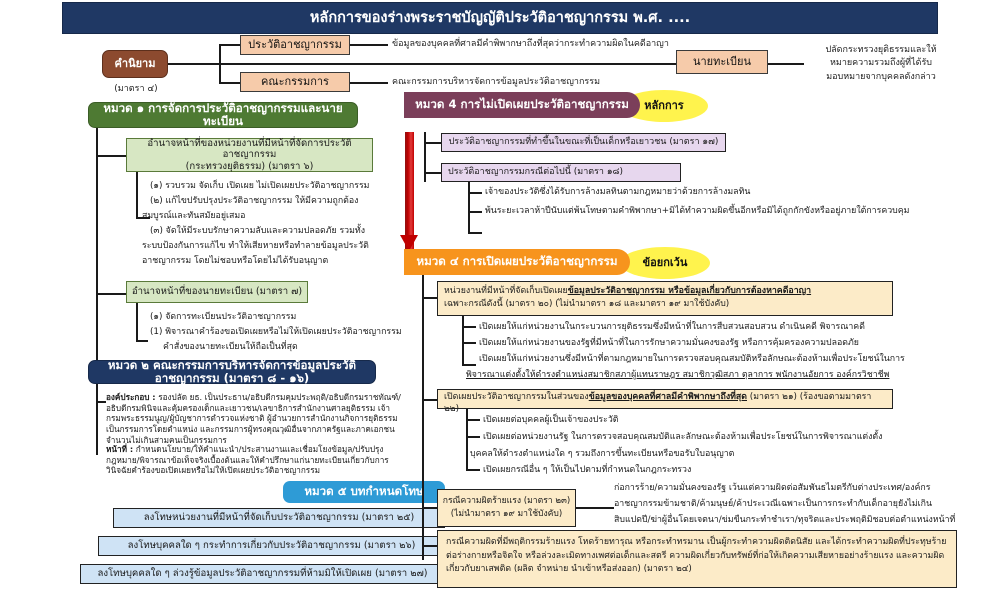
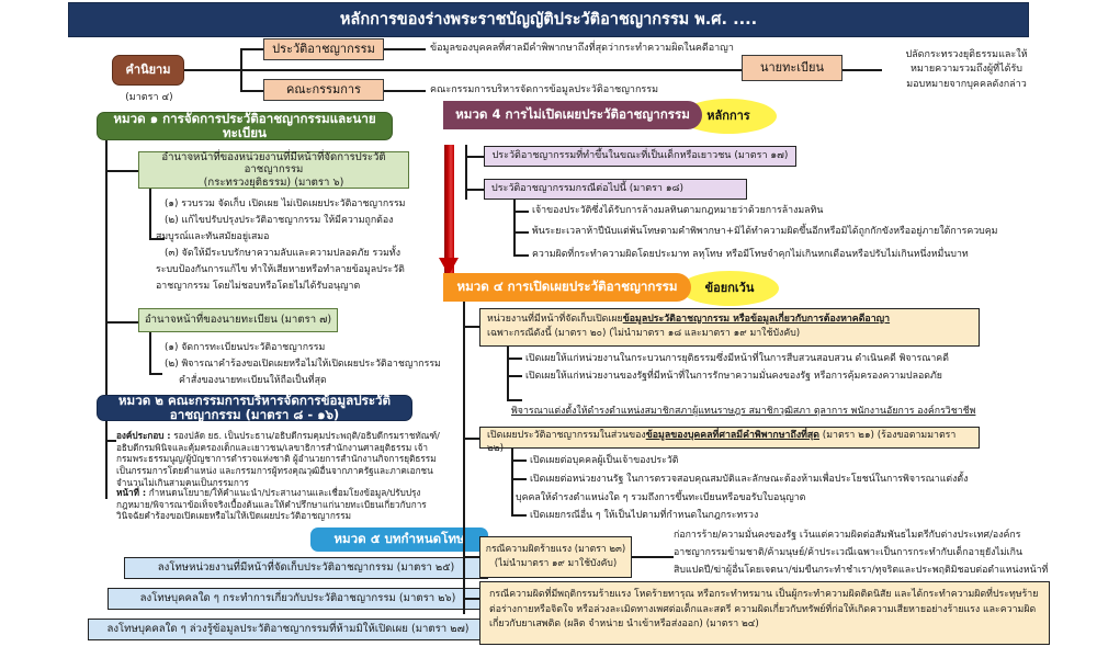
  หลักการของร่างพระราชบัญญัติประวัติอาชญากรรม พ.ศ. ....
  คำนิยาม
  (มาตรา ๔)
  ประวัติอาชญากรรม
  ข้อมูลของบุคคลที่ศาลมีคำพิพากษาถึงที่สุดว่ากระทำความผิดในคดีอาญา
  คณะกรรมการ
  คณะกรรมการบริหารจัดการข้อมูลประวัติอาชญากรรม
  นายทะเบียน
  ปลัดกระทรวงยุติธรรมและให้
  หมายความรวมถึงผู้ที่ได้รับ
  มอบหมายจากบุคคลดังกล่าว
  หมวด ๑ การจัดการประวัติอาชญากรรมและนายทะเบียน
  อำนาจหน้าที่ของหน่วยงานที่มีหน้าที่จัดการประวัติอาชญากรรม
  (กระทรวงยุติธรรม) (มาตรา ๖)
  (๑) รวบรวม จัดเก็บ เปิดเผย ไม่เปิดเผยประวัติอาชญากรรม
  (๒) แก้ไขปรับปรุงประวัติอาชญากรรม ให้มีความถูกต้อง
  สมบูรณ์และทันสมัยอยู่เสมอ
  (๓) จัดให้มีระบบรักษาความลับและความปลอดภัย รวมทั้ง
  ระบบป้องกันการแก้ไข ทำให้เสียหายหรือทำลายข้อมูลประวัติ
  อาชญากรรม โดยไม่ชอบหรือโดยไม่ได้รับอนุญาต
  อำนาจหน้าที่ของนายทะเบียน (มาตรา ๗)
  (๑) จัดการทะเบียนประวัติอาชญากรรม
- (1) พิจารณาคำร้องขอเปิดเผยหรือไม่ให้เปิดเผยประวัติอาชญากรรม
+ (๒) พิจารณาคำร้องขอเปิดเผยหรือไม่ให้เปิดเผยประวัติอาชญากรรม
  คำสั่งของนายทะเบียนให้ถือเป็นที่สุด
  หมวด ๒ คณะกรรมการบริหารจัดการข้อมูลประวัติอาชญากรรม (มาตรา ๘ - ๑๖)
  องค์ประกอบ : รองปลัด ยธ. เป็นประธาน/อธิบดีกรมคุมประพฤติ/อธิบดีกรมราชทัณฑ์/อธิบดีกรมพินิจและคุ้มครองเด็กและเยาวชน/เลขาธิการสำนักงานศาลยุติธรรม เจ้ากรมพระธรรมนูญ/ผู้บัญชาการตำรวจแห่งชาติ ผู้อำนวยการสำนักงานกิจการยุติธรรม เป็นกรรมการโดยตำแหน่ง และกรรมการผู้ทรงคุณวุฒิอื่นจากภาครัฐและภาคเอกชน จำนวนไม่เกินสามคนเป็นกรรมการ
  หน้าที่ : กำหนดนโยบาย/ให้คำแนะนำ/ประสานงานและเชื่อมโยงข้อมูล/ปรับปรุงกฎหมาย/พิจารณาข้อเท็จจริงเบื้องต้นและให้คำปรึกษาแก่นายทะเบียนเกี่ยวกับการวินิจฉัยคำร้องขอเปิดเผยหรือไม่ให้เปิดเผยประวัติอาชญากรรม
  หมวด ๕ บทกำหนดโทษ
  ลงโทษหน่วยงานที่มีหน้าที่จัดเก็บประวัติอาชญากรรม (มาตรา ๒๕)
  ลงโทษบุคคลใด ๆ กระทำการเกี่ยวกับประวัติอาชญากรรม (มาตรา ๒๖)
  ลงโทษบุคคลใด ๆ ล่วงรู้ข้อมูลประวัติอาชญากรรมที่ห้ามมิให้เปิดเผย (มาตรา ๒๗)
  หลักการ
  หมวด 4 การไม่เปิดเผยประวัติอาชญากรรม
  ประวัติอาชญากรรมที่ทำขึ้นในขณะที่เป็นเด็กหรือเยาวชน (มาตรา ๑๗)
  ประวัติอาชญากรรมกรณีต่อไปนี้ (มาตรา ๑๘)
  เจ้าของประวัติซึ่งได้รับการล้างมลทินตามกฎหมายว่าด้วยการล้างมลทิน
  พ้นระยะเวลาห้าปีนับแต่พ้นโทษตามคำพิพากษา+มิได้ทำความผิดขึ้นอีกหรือมิได้ถูกกักขังหรืออยู่ภายใต้การควบคุม
+ ความผิดที่กระทำความผิดโดยประมาท ลหุโทษ หรือมีโทษจำคุกไม่เกินหกเดือนหรือปรับไม่เกินหนึ่งหมื่นบาท
  ข้อยกเว้น
  หมวด ๔ การเปิดเผยประวัติอาชญากรรม
  หน่วยงานที่มีหน้าที่จัดเก็บเปิดเผยข้อมูลประวัติอาชญากรรม หรือข้อมูลเกี่ยวกับการต้องหาคดีอาญา
  เฉพาะกรณีดังนี้ (มาตรา ๒๐) (ไม่นำมาตรา ๑๘ และมาตรา ๑๙ มาใช้บังคับ)
  เปิดเผยให้แก่หน่วยงานในกระบวนการยุติธรรมซึ่งมีหน้าที่ในการสืบสวนสอบสวน ดำเนินคดี พิจารณาคดี
  เปิดเผยให้แก่หน่วยงานของรัฐที่มีหน้าที่ในการรักษาความมั่นคงของรัฐ หรือการคุ้มครองความปลอดภัย
- เปิดเผยให้แก่หน่วยงานซึ่งมีหน้าที่ตามกฎหมายในการตรวจสอบคุณสมบัติหรือลักษณะต้องห้ามเพื่อประโยชน์ในการ
  พิจารณาแต่งตั้งให้ดำรงตำแหน่งสมาชิกสภาผู้แทนราษฎร สมาชิกวุฒิสภา ตุลาการ พนักงานอัยการ องค์กรวิชาชีพ
  เปิดเผยประวัติอาชญากรรมในส่วนของข้อมูลของบุคคลที่ศาลมีคำพิพากษาถึงที่สุด (มาตรา ๒๑) (ร้องขอตามมาตรา ๒๒)
  เปิดเผยต่อบุคคลผู้เป็นเจ้าของประวัติ
  เปิดเผยต่อหน่วยงานรัฐ ในการตรวจสอบคุณสมบัติและลักษณะต้องห้ามเพื่อประโยชน์ในการพิจารณาแต่งตั้ง
  บุคคลให้ดำรงตำแหน่งใด ๆ รวมถึงการขึ้นทะเบียนหรือขอรับใบอนุญาต
  เปิดเผยกรณีอื่น ๆ ให้เป็นไปตามที่กำหนดในกฎกระทรวง
  กรณีความผิดร้ายแรง (มาตรา ๒๓)
  (ไม่นำมาตรา ๑๙ มาใช้บังคับ)
  ก่อการร้าย/ความมั่นคงของรัฐ เว้นแต่ความผิดต่อสัมพันธไมตรีกับต่างประเทศ/องค์กร
  อาชญากรรมข้ามชาติ/ค้ามนุษย์/ค้าประเวณีเฉพาะเป็นการกระทำกับเด็กอายุยังไม่เกิน
  สิบแปดปี/ฆ่าผู้อื่นโดยเจตนา/ข่มขืนกระทำชำเรา/ทุจริตและประพฤติมิชอบต่อตำแหน่งหน้าที่
  กรณีความผิดที่มีพฤติกรรมร้ายแรง โหดร้ายทารุณ หรือกระทำทรมาน เป็นผู้กระทำความผิดติดนิสัย และได้กระทำความผิดที่ประทุษร้ายต่อร่างกายหรือจิตใจ หรือล่วงละเมิดทางเพศต่อเด็กและสตรี ความผิดเกี่ยวกับทรัพย์ที่ก่อให้เกิดความเสียหายอย่างร้ายแรง และความผิดเกี่ยวกับยาเสพติด (ผลิต จำหน่าย นำเข้าหรือส่งออก) (มาตรา ๒๔)
